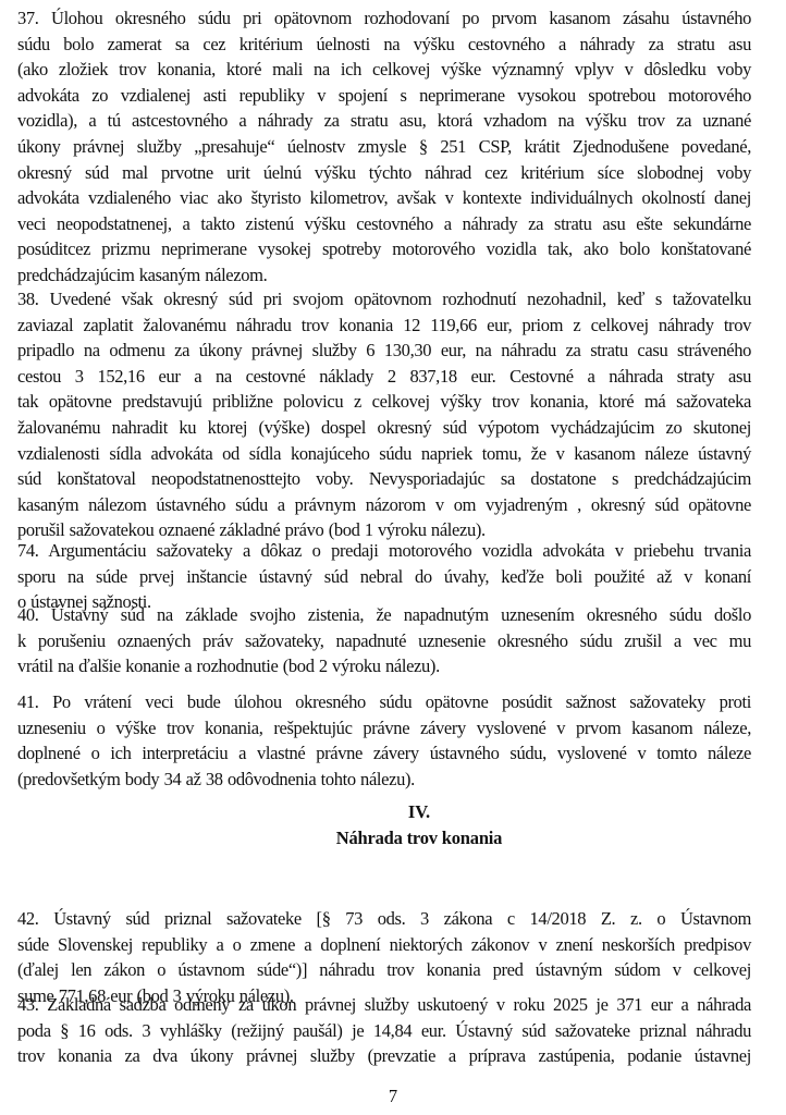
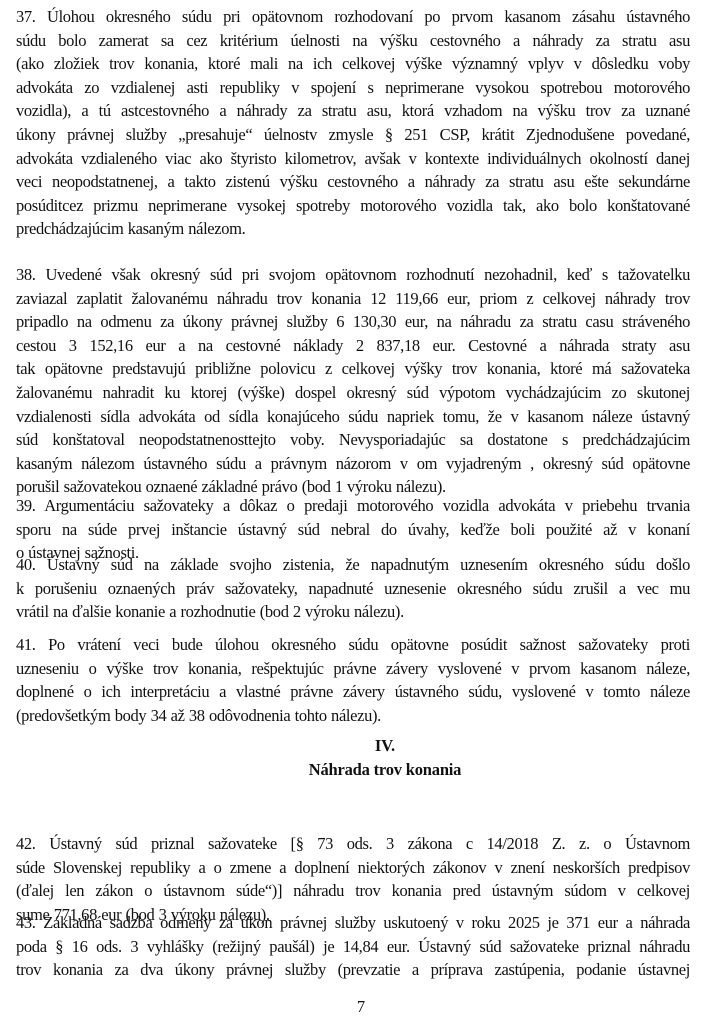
  37. Úlohou okresného súdu pri opätovnom rozhodovaní po prvom kasanom zásahu ústavného
  súdu bolo zamerat sa cez kritérium úelnosti na výšku cestovného a náhrady za stratu asu
  (ako zložiek trov konania, ktoré mali na ich celkovej výške významný vplyv v dôsledku voby
  advokáta zo vzdialenej asti republiky v spojení s neprimerane vysokou spotrebou motorového
  vozidla), a tú astcestovného a náhrady za stratu asu, ktorá vzhadom na výšku trov za uznané
  úkony právnej služby „presahuje“ úelnostv zmysle § 251 CSP, krátit Zjednodušene povedané,
- okresný súd mal prvotne urit úelnú výšku týchto náhrad cez kritérium síce slobodnej voby
  advokáta vzdialeného viac ako štyristo kilometrov, avšak v kontexte individuálnych okolností danej
  veci neopodstatnenej, a takto zistenú výšku cestovného a náhrady za stratu asu ešte sekundárne
  posúditcez prizmu neprimerane vysokej spotreby motorového vozidla tak, ako bolo konštatované
  predchádzajúcim kasaným nálezom.
  38. Uvedené však okresný súd pri svojom opätovnom rozhodnutí nezohadnil, keď s tažovatelku
  zaviazal zaplatit žalovanému náhradu trov konania 12 119,66 eur, priom z celkovej náhrady trov
  pripadlo na odmenu za úkony právnej služby 6 130,30 eur, na náhradu za stratu casu stráveného
  cestou 3 152,16 eur a na cestovné náklady 2 837,18 eur. Cestovné a náhrada straty asu
  tak opätovne predstavujú približne polovicu z celkovej výšky trov konania, ktoré má sažovateka
  žalovanému nahradit ku ktorej (výške) dospel okresný súd výpotom vychádzajúcim zo skutonej
  vzdialenosti sídla advokáta od sídla konajúceho súdu napriek tomu, že v kasanom náleze ústavný
  súd konštatoval neopodstatnenosttejto voby. Nevysporiadajúc sa dostatone s predchádzajúcim
  kasaným nálezom ústavného súdu a právnym názorom v om vyjadreným , okresný súd opätovne
  porušil sažovatekou oznaené základné právo (bod 1 výroku nálezu).
- 74. Argumentáciu sažovateky a dôkaz o predaji motorového vozidla advokáta v priebehu trvania
+ 39. Argumentáciu sažovateky a dôkaz o predaji motorového vozidla advokáta v priebehu trvania
  sporu na súde prvej inštancie ústavný súd nebral do úvahy, keďže boli použité až v konaní
  o ústavnej sažnosti.
  40. Ústavný súd na základe svojho zistenia, že napadnutým uznesením okresného súdu došlo
  k porušeniu oznaených práv sažovateky, napadnuté uznesenie okresného súdu zrušil a vec mu
  vrátil na ďalšie konanie a rozhodnutie (bod 2 výroku nálezu).
  41. Po vrátení veci bude úlohou okresného súdu opätovne posúdit sažnost sažovateky proti
  uzneseniu o výške trov konania, rešpektujúc právne závery vyslovené v prvom kasanom náleze,
  doplnené o ich interpretáciu a vlastné právne závery ústavného súdu, vyslovené v tomto náleze
  (predovšetkým body 34 až 38 odôvodnenia tohto nálezu).
  IV.
  Náhrada trov konania
  42. Ústavný súd priznal sažovateke [§ 73 ods. 3 zákona c 14/2018 Z. z. o Ústavnom
  súde Slovenskej republiky a o zmene a doplnení niektorých zákonov v znení neskorších predpisov
  (ďalej len zákon o ústavnom súde“)] náhradu trov konania pred ústavným súdom v celkovej
  sume 771,68 eur (bod 3 výroku nálezu).
  43. Základná sadzba odmeny za úkon právnej služby uskutoený v roku 2025 je 371 eur a náhrada
  poda § 16 ods. 3 vyhlášky (režijný paušál) je 14,84 eur. Ústavný súd sažovateke priznal náhradu
  trov konania za dva úkony právnej služby (prevzatie a príprava zastúpenia, podanie ústavnej
  7
